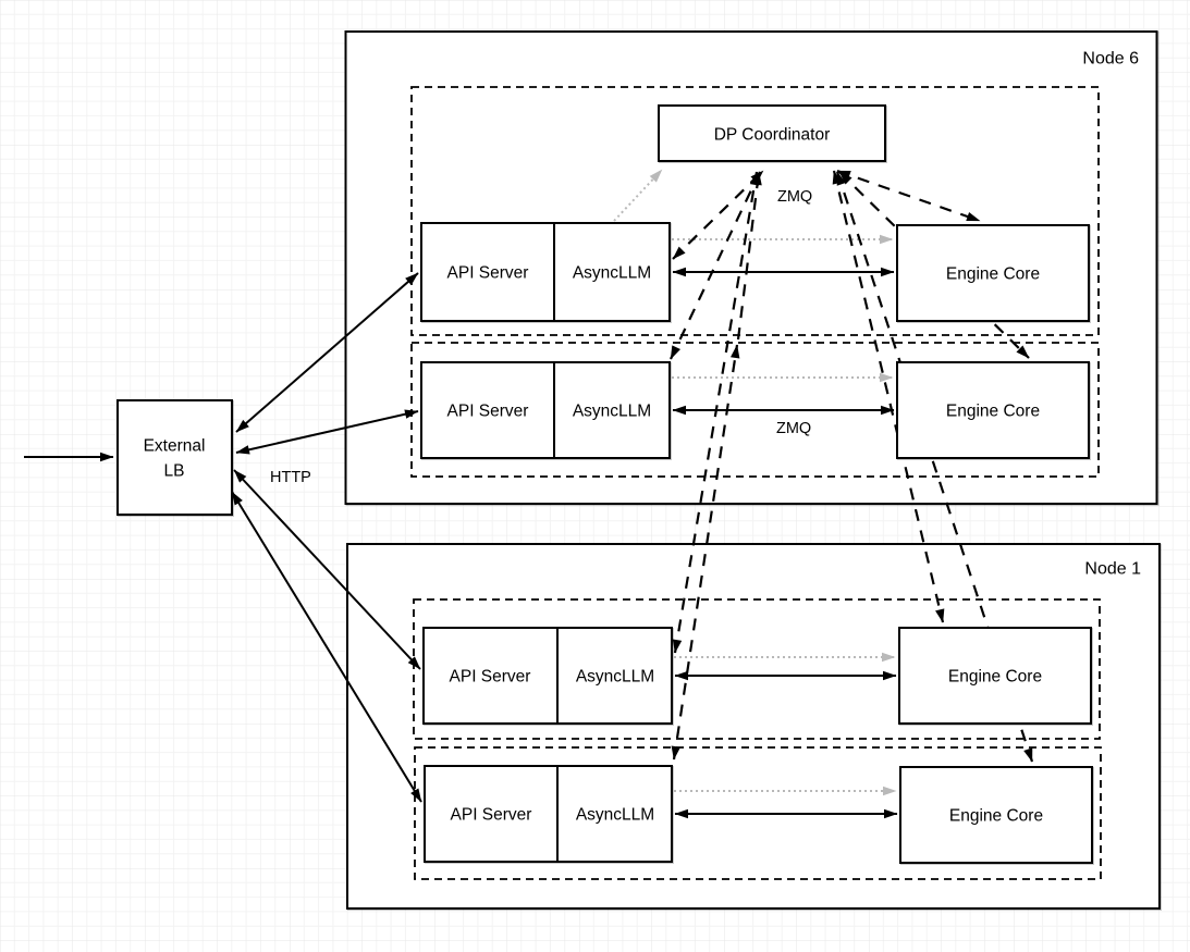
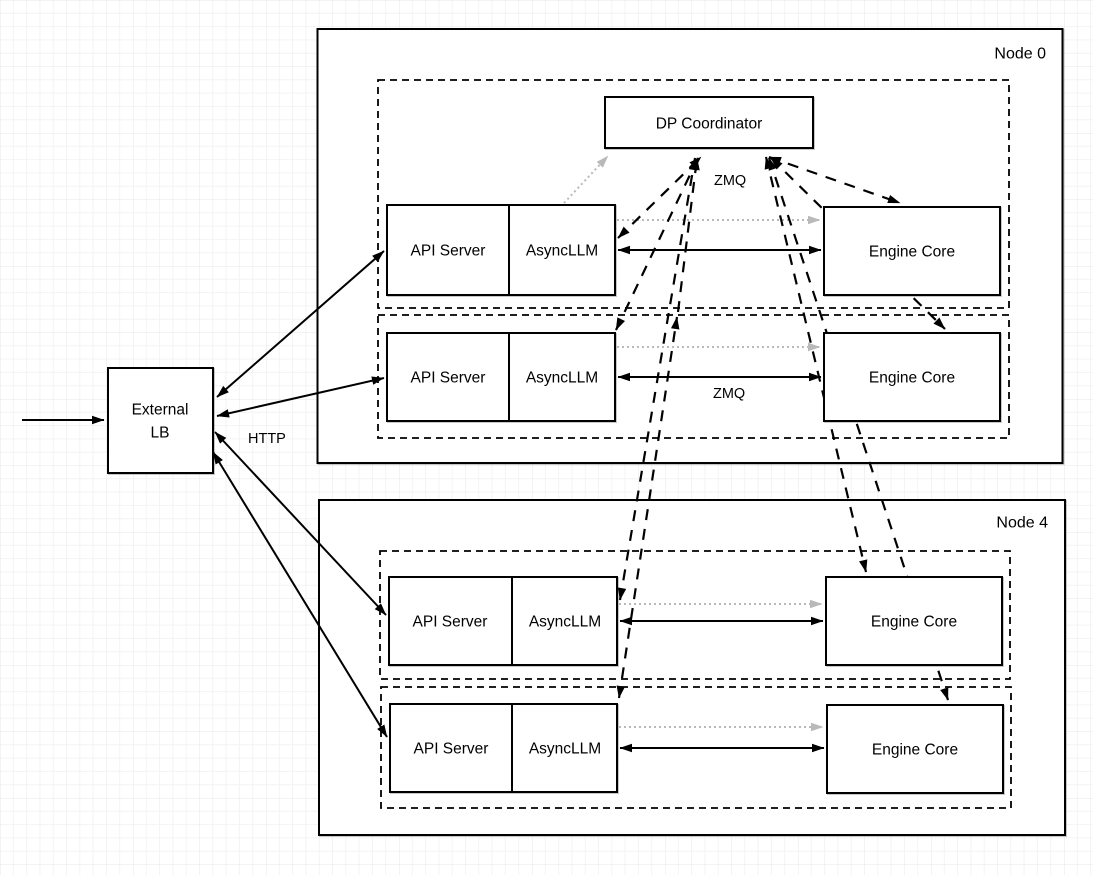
- Node 6
+ Node 0
- Node 1
+ Node 4
  External
  LB
  DP Coordinator
  API Server
  AsyncLLM
  Engine Core
  API Server
  AsyncLLM
  Engine Core
  API Server
  AsyncLLM
  Engine Core
  API Server
  AsyncLLM
  Engine Core
  HTTP
  ZMQ
  ZMQ
